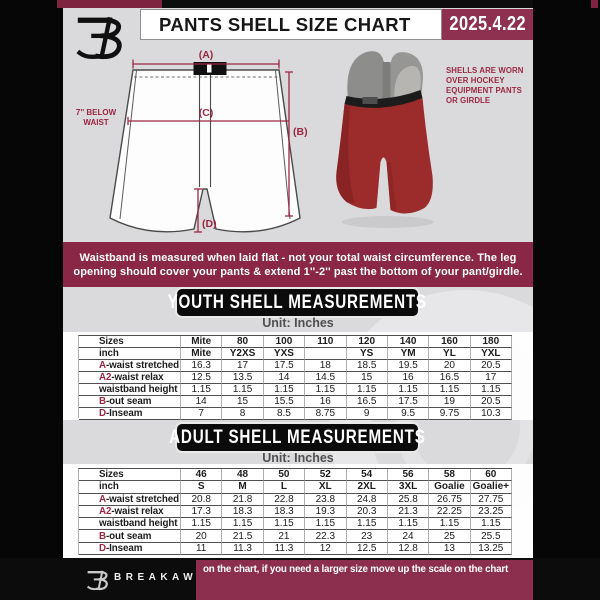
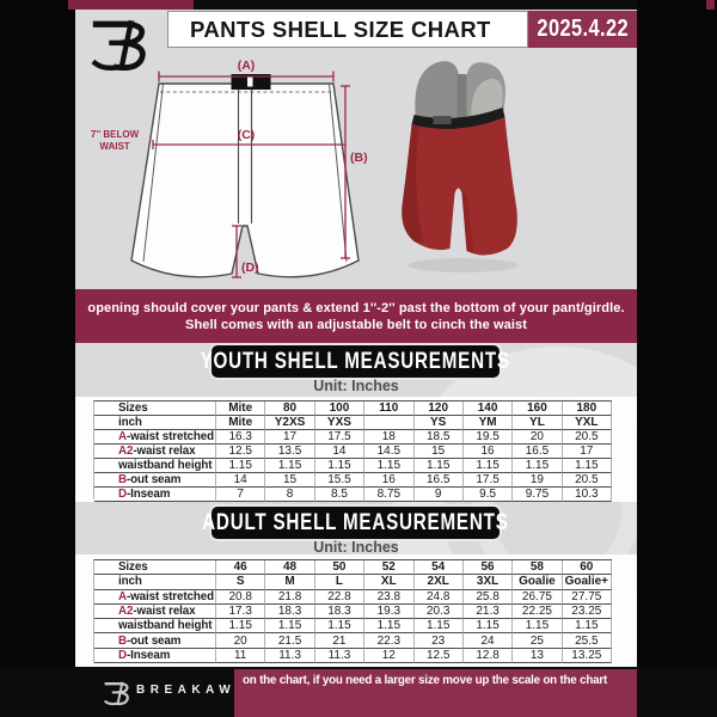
  PANTS SHELL SIZE CHART
  2025.4.22
  (A)
  (B)
  (C)
  (D)
  7'' BELOW
  WAIST
- SHELLS ARE WORN
- OVER HOCKEY
- EQUIPMENT PANTS
- OR GIRDLE
- Waistband is measured when laid flat - not your total waist circumference. The leg
  opening should cover your pants & extend 1''-2'' past the bottom of your pant/girdle.
+ Shell comes with an adjustable belt to cinch the waist
  YOUTH SHELL MEASUREMENTS
  Unit: Inches
  Sizes
  Mite
  80
  100
  110
  120
  140
  160
  180
  inch
  Mite
  Y2XS
  YXS
  YS
  YM
  YL
  YXL
  A
  -waist stretched
  16.3
  17
  17.5
  18
  18.5
  19.5
  20
  20.5
  A2
  -waist relax
  12.5
  13.5
  14
  14.5
  15
  16
  16.5
  17
  waistband height
  1.15
  1.15
  1.15
  1.15
  1.15
  1.15
  1.15
  1.15
  B
  -out seam
  14
  15
  15.5
  16
  16.5
  17.5
  19
  20.5
  D
  -Inseam
  7
  8
  8.5
  8.75
  9
  9.5
  9.75
  10.3
  ADULT SHELL MEASUREMENTS
  Unit: Inches
  Sizes
  46
  48
  50
  52
  54
  56
  58
  60
  inch
  S
  M
  L
  XL
  2XL
  3XL
  Goalie
  Goalie+
  A
  -waist stretched
  20.8
  21.8
  22.8
  23.8
  24.8
  25.8
  26.75
  27.75
  A2
  -waist relax
  17.3
  18.3
  18.3
  19.3
  20.3
  21.3
  22.25
  23.25
  waistband height
  1.15
  1.15
  1.15
  1.15
  1.15
  1.15
  1.15
  1.15
  B
  -out seam
  20
  21.5
  21
  22.3
  23
  24
  25
  25.5
  D
  -Inseam
  11
  11.3
  11.3
  12
  12.5
  12.8
  13
  13.25
  BREAKAW
  on the chart, if you need a larger size move up the scale on the chart
